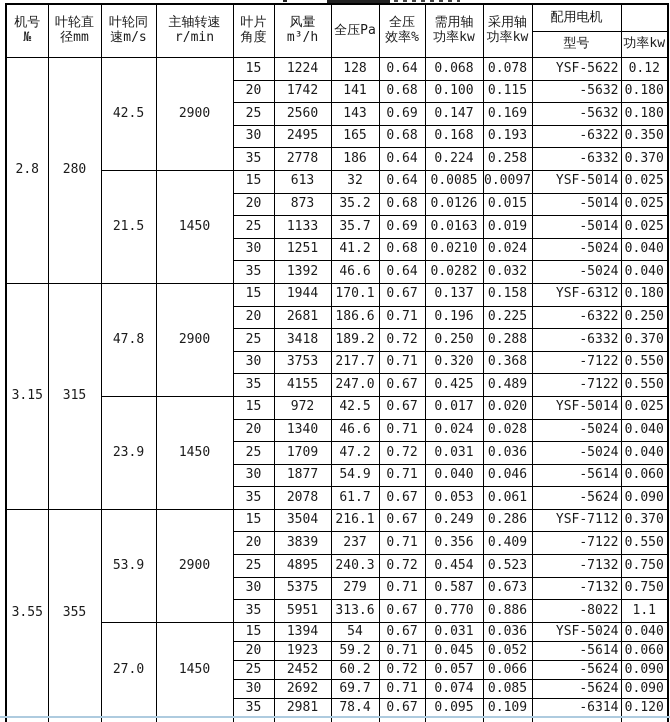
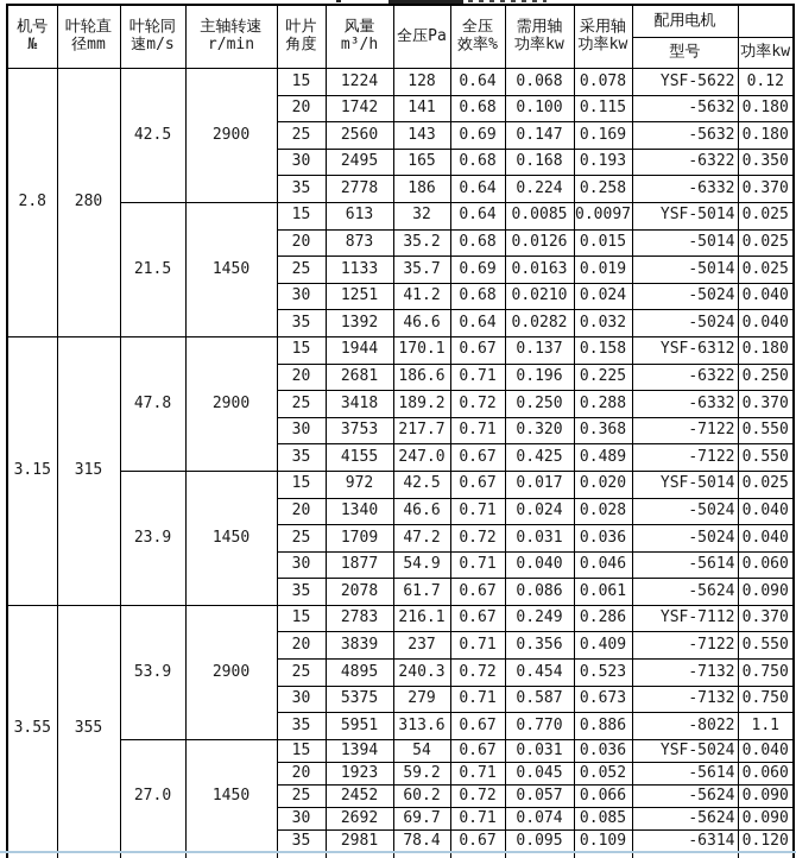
  机号 №	叶轮直 径mm	叶轮同 速m/s	主轴转速 r/min	叶片 角度	风量 m³/h	全压Pa	全压 效率%	需用轴 功率kw	采用轴 功率kw	配用电机
  型号	功率kw
  2.8	280	42.5	2900	15	1224	128	0.64	0.068	0.078	YSF-5622	0.12
  20	1742	141	0.68	0.100	0.115	-5632	0.180
  25	2560	143	0.69	0.147	0.169	-5632	0.180
  30	2495	165	0.68	0.168	0.193	-6322	0.350
  35	2778	186	0.64	0.224	0.258	-6332	0.370
  21.5	1450	15	613	32	0.64	0.0085	0.0097	YSF-5014	0.025
  20	873	35.2	0.68	0.0126	0.015	-5014	0.025
  25	1133	35.7	0.69	0.0163	0.019	-5014	0.025
  30	1251	41.2	0.68	0.0210	0.024	-5024	0.040
  35	1392	46.6	0.64	0.0282	0.032	-5024	0.040
  3.15	315	47.8	2900	15	1944	170.1	0.67	0.137	0.158	YSF-6312	0.180
  20	2681	186.6	0.71	0.196	0.225	-6322	0.250
  25	3418	189.2	0.72	0.250	0.288	-6332	0.370
  30	3753	217.7	0.71	0.320	0.368	-7122	0.550
  35	4155	247.0	0.67	0.425	0.489	-7122	0.550
  23.9	1450	15	972	42.5	0.67	0.017	0.020	YSF-5014	0.025
  20	1340	46.6	0.71	0.024	0.028	-5024	0.040
  25	1709	47.2	0.72	0.031	0.036	-5024	0.040
  30	1877	54.9	0.71	0.040	0.046	-5614	0.060
- 35	2078	61.7	0.67	0.053	0.061	-5624	0.090
+ 35	2078	61.7	0.67	0.086	0.061	-5624	0.090
- 3.55	355	53.9	2900	15	3504	216.1	0.67	0.249	0.286	YSF-7112	0.370
+ 3.55	355	53.9	2900	15	2783	216.1	0.67	0.249	0.286	YSF-7112	0.370
  20	3839	237	0.71	0.356	0.409	-7122	0.550
  25	4895	240.3	0.72	0.454	0.523	-7132	0.750
  30	5375	279	0.71	0.587	0.673	-7132	0.750
  35	5951	313.6	0.67	0.770	0.886	-8022	1.1
  27.0	1450	15	1394	54	0.67	0.031	0.036	YSF-5024	0.040
  20	1923	59.2	0.71	0.045	0.052	-5614	0.060
  25	2452	60.2	0.72	0.057	0.066	-5624	0.090
  30	2692	69.7	0.71	0.074	0.085	-5624	0.090
  35	2981	78.4	0.67	0.095	0.109	-6314	0.120
